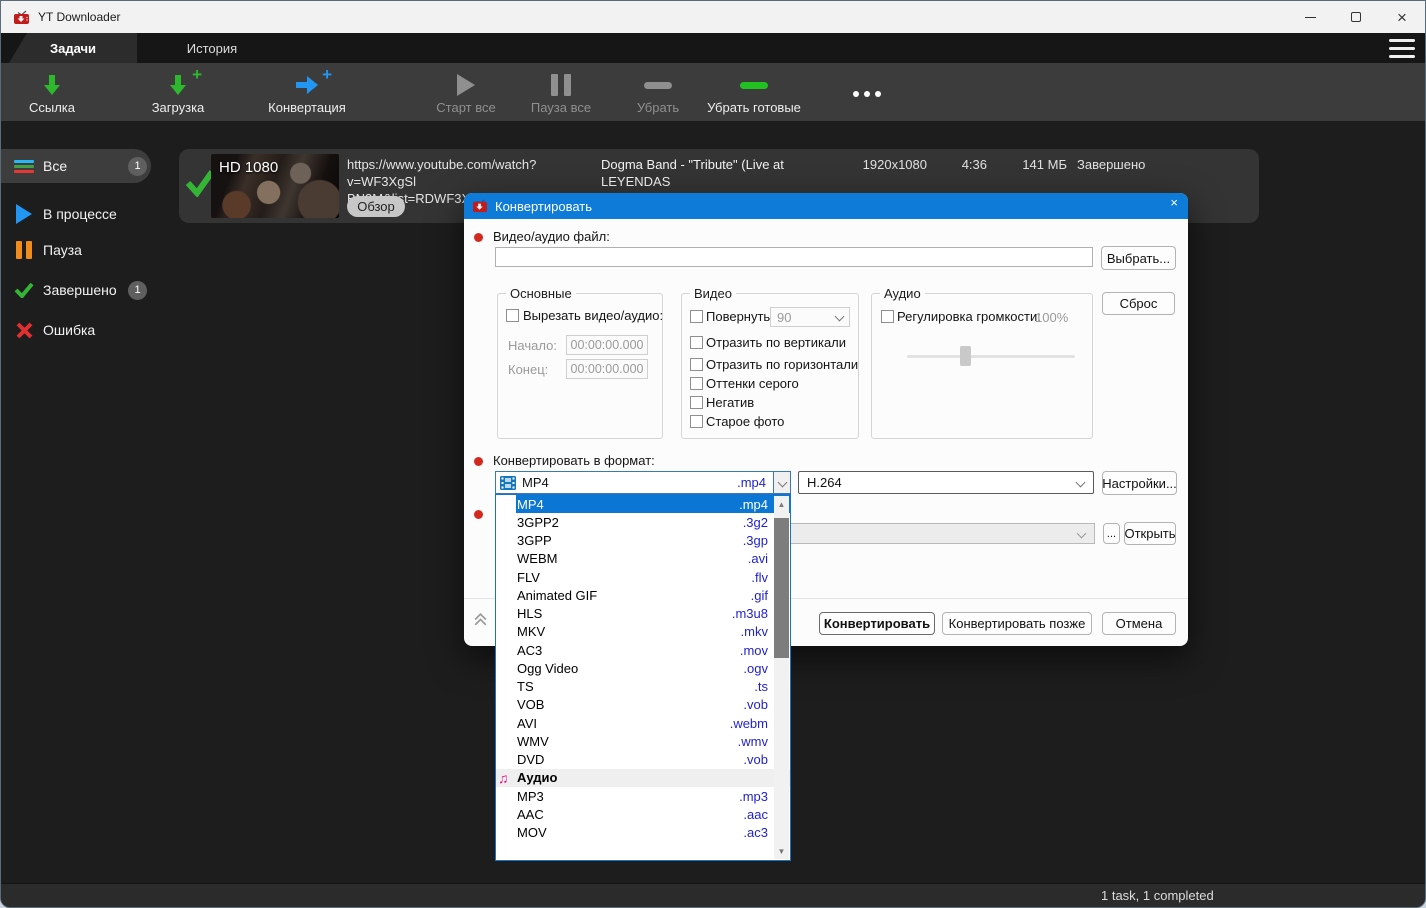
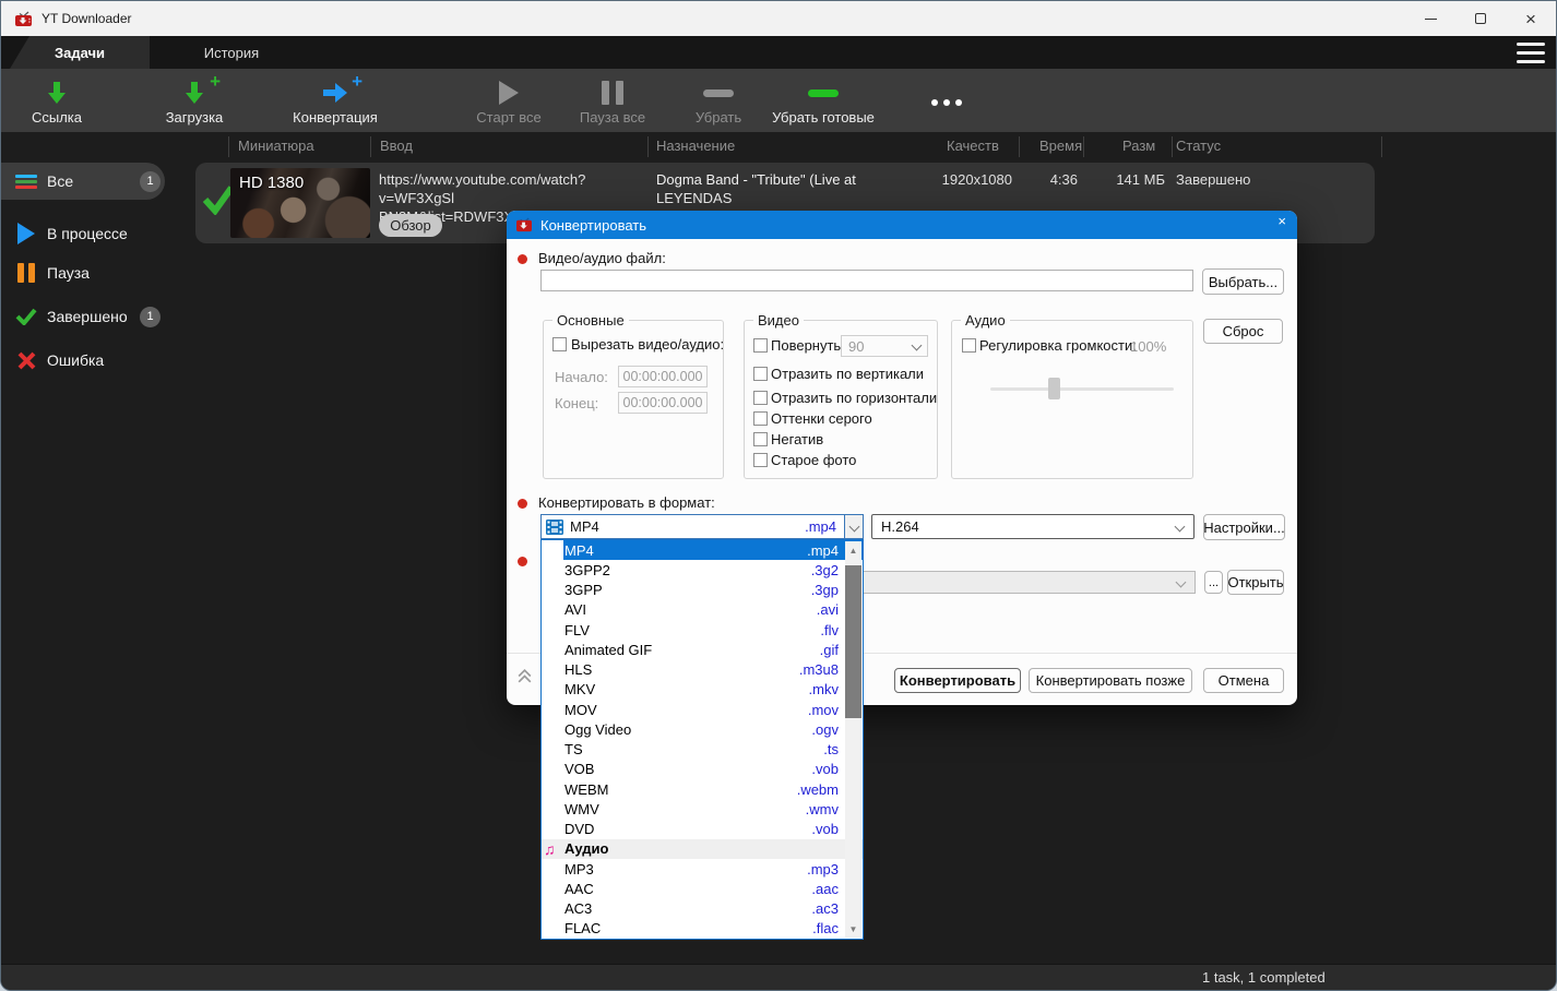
  YT Downloader
  ×
  Задачи
  История
  Ссылка
  +
  Загрузка
  +
  Конвертация
  Старт все
  Пауза все
  Убрать
  Убрать готовые
+ Миниатюра
+ Ввод
+ Назначение
+ Качеств
+ Время
+ Разм
+ Статус
  Все
  1
  В процессе
  Пауза
  Завершено
  1
  Ошибка
- HD 1080
+ HD 1380
  https://www.youtube.com/watch?v=WF3XgSl
  Обзор
  Dogma Band - "Tribute" (Live at LEYENDAS
  1920x1080
  4:36
  141 МБ
  Завершено
  1 task, 1 completed
  Конвертировать
  ×
  Видео/аудио файл:
  Выбрать...
  Основные
  Вырезать видео/аудио:
  Начало:
  00:00:00.000
  Конец:
  00:00:00.000
  Видео
  Повернуть
  90
  Отразить по вертикали
  Отразить по горизонтали
  Оттенки серого
  Негатив
  Старое фото
  Аудио
  Регулировка громкости:
  100%
  Сброс
  Конвертировать в формат:
  MP4
  .mp4
  H.264
  Настройки...
  ...
  Открыть
  Конвертировать
  Конвертировать позже
  Отмена
  MP4
  .mp4
  3GPP2
  .3g2
  3GPP
  .3gp
- WEBM
+ AVI
  .avi
  FLV
  .flv
  Animated GIF
  .gif
  HLS
  .m3u8
  MKV
  .mkv
- AC3
+ MOV
  .mov
  Ogg Video
  .ogv
  TS
  .ts
  VOB
  .vob
- AVI
+ WEBM
  .webm
  WMV
  .wmv
  DVD
  .vob
  ♫
  Аудио
  MP3
  .mp3
  AAC
  .aac
- MOV
+ AC3
  .ac3
+ FLAC
+ .flac
  ▲
  ▼
